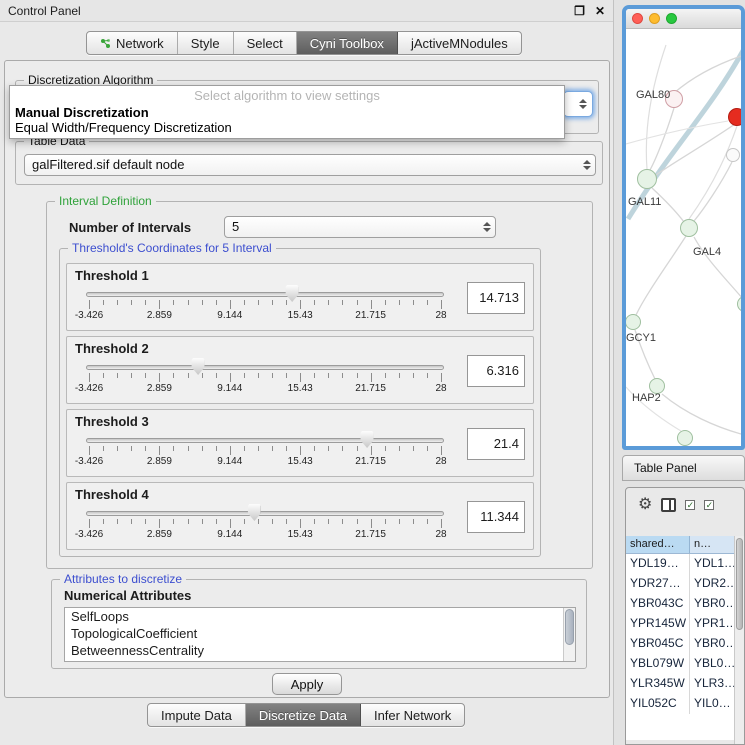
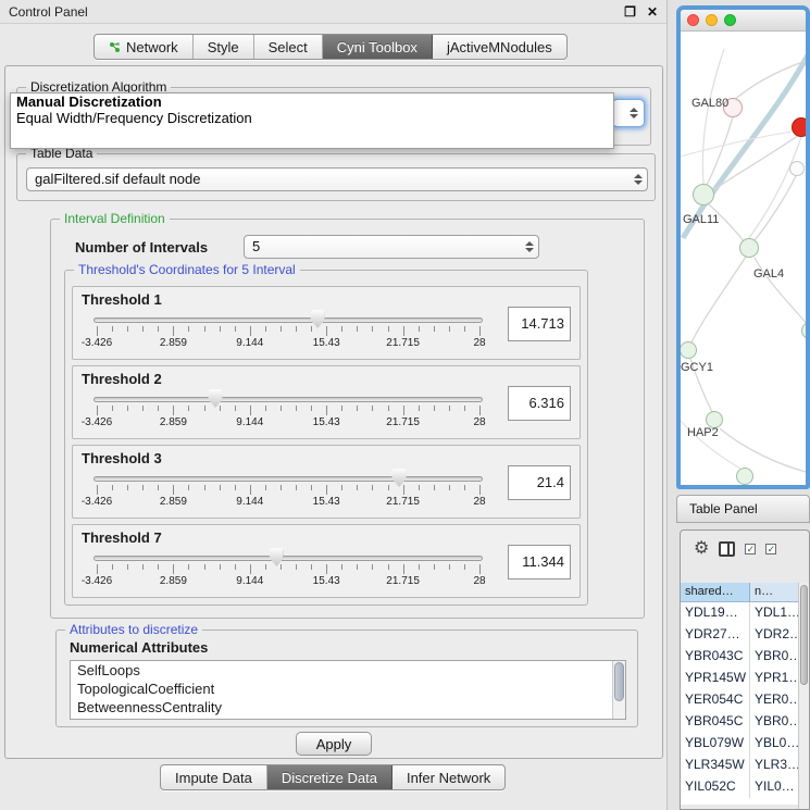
  Control Panel
  ❐
  ✕
  Network
  Style
  Select
  Cyni Toolbox
  jActiveMNodules
  Discretization Algorithm
- Select algorithm to view settings
  Manual Discretization
  Equal Width/Frequency Discretization
  Table Data
  galFiltered.sif default node
  Interval Definition
  Number of Intervals
  5
  Threshold's Coordinates for 5 Interval
  Threshold 1
  -3.426
  2.859
  9.144
  15.43
  21.715
  28
  14.713
  Threshold 2
  -3.426
  2.859
  9.144
  15.43
  21.715
  28
  6.316
  Threshold 3
  -3.426
  2.859
  9.144
  15.43
  21.715
  28
  21.4
- Threshold 4
+ Threshold 7
  -3.426
  2.859
  9.144
  15.43
  21.715
  28
  11.344
  Attributes to discretize
  Numerical Attributes
  SelfLoops
  TopologicalCoefficient
  BetweennessCentrality
  Apply
  Impute Data
  Discretize Data
  Infer Network
  GAL80
  GAL11
  GAL4
  GCY1
  HAP2
  Table Panel
  ⚙
  ✓
  ✓
  shared…
  n…
  YDL19…
  YDL1…
  YDR27…
  YDR2…
  YBR043C
  YBR0…
  YPR145W
  YPR1…
+ YER054C
+ YER0…
  YBR045C
  YBR0…
  YBL079W
  YBL0…
  YLR345W
  YLR3…
  YIL052C
  YIL0…
